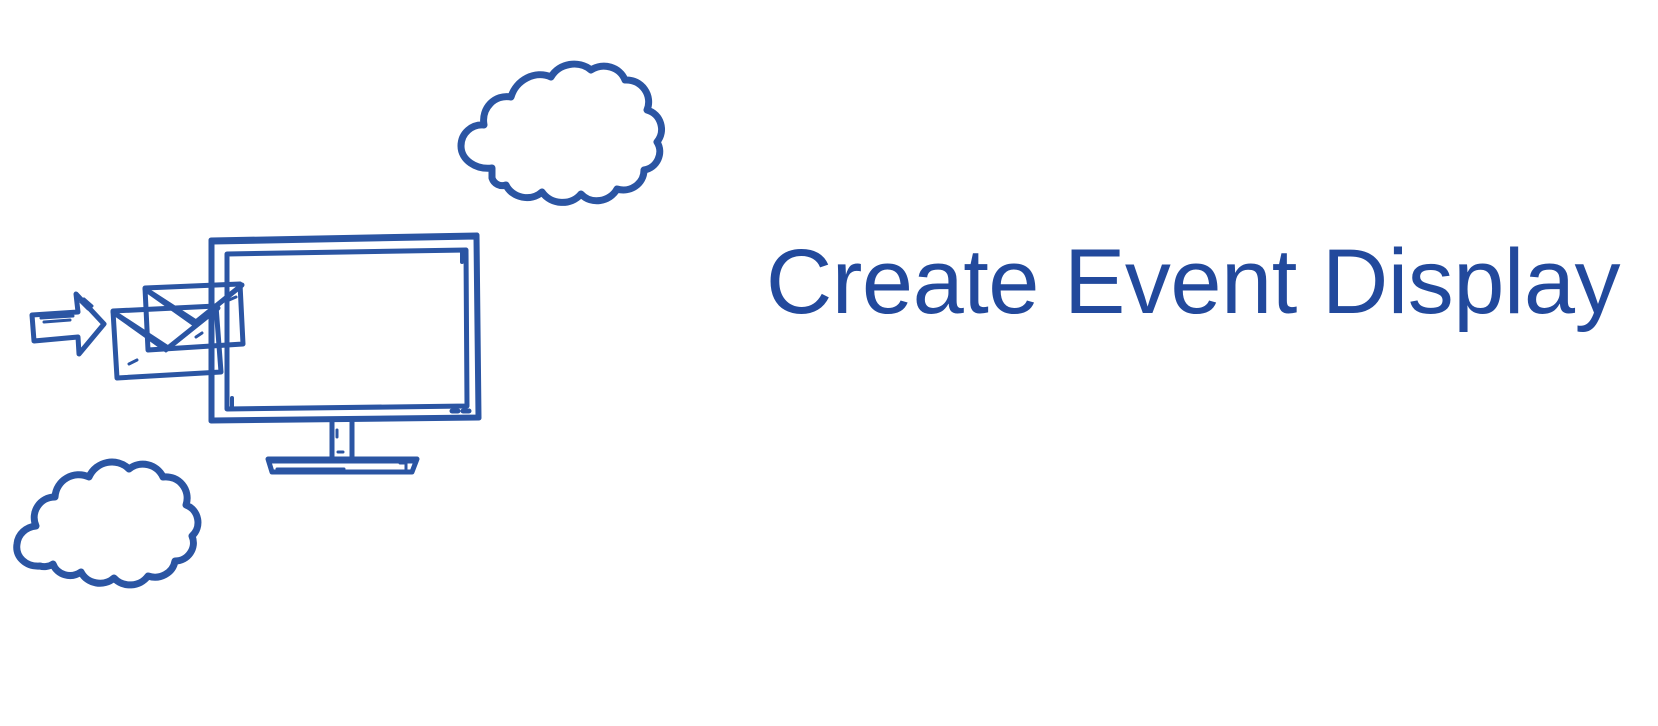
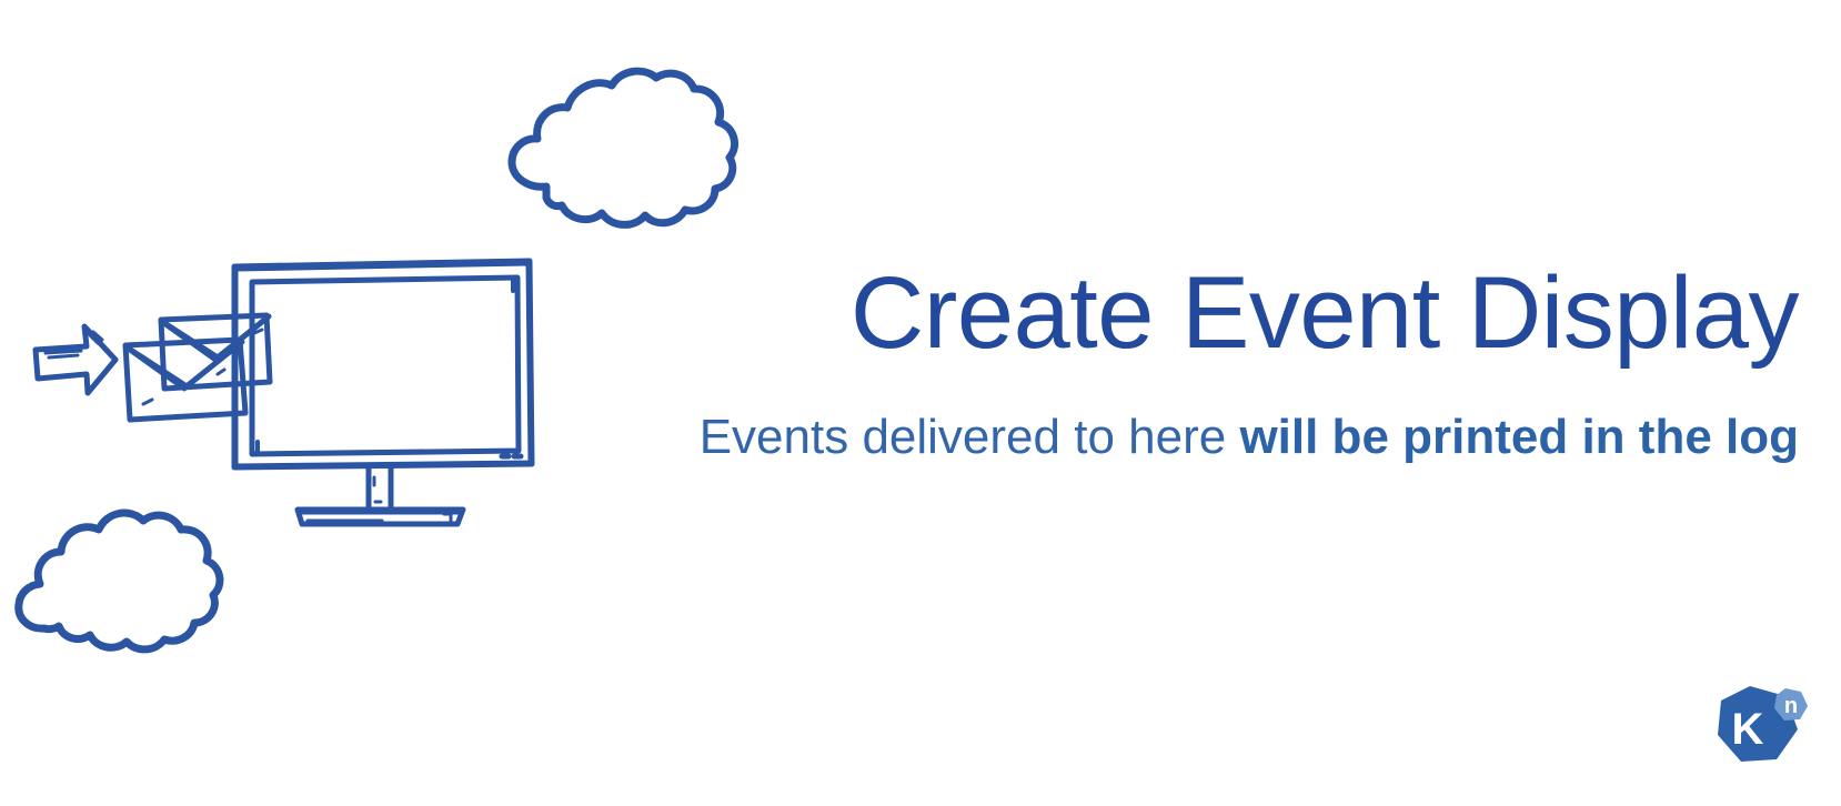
  Create Event Display
+ Events delivered to here will be printed in the log
+ K
+ n
